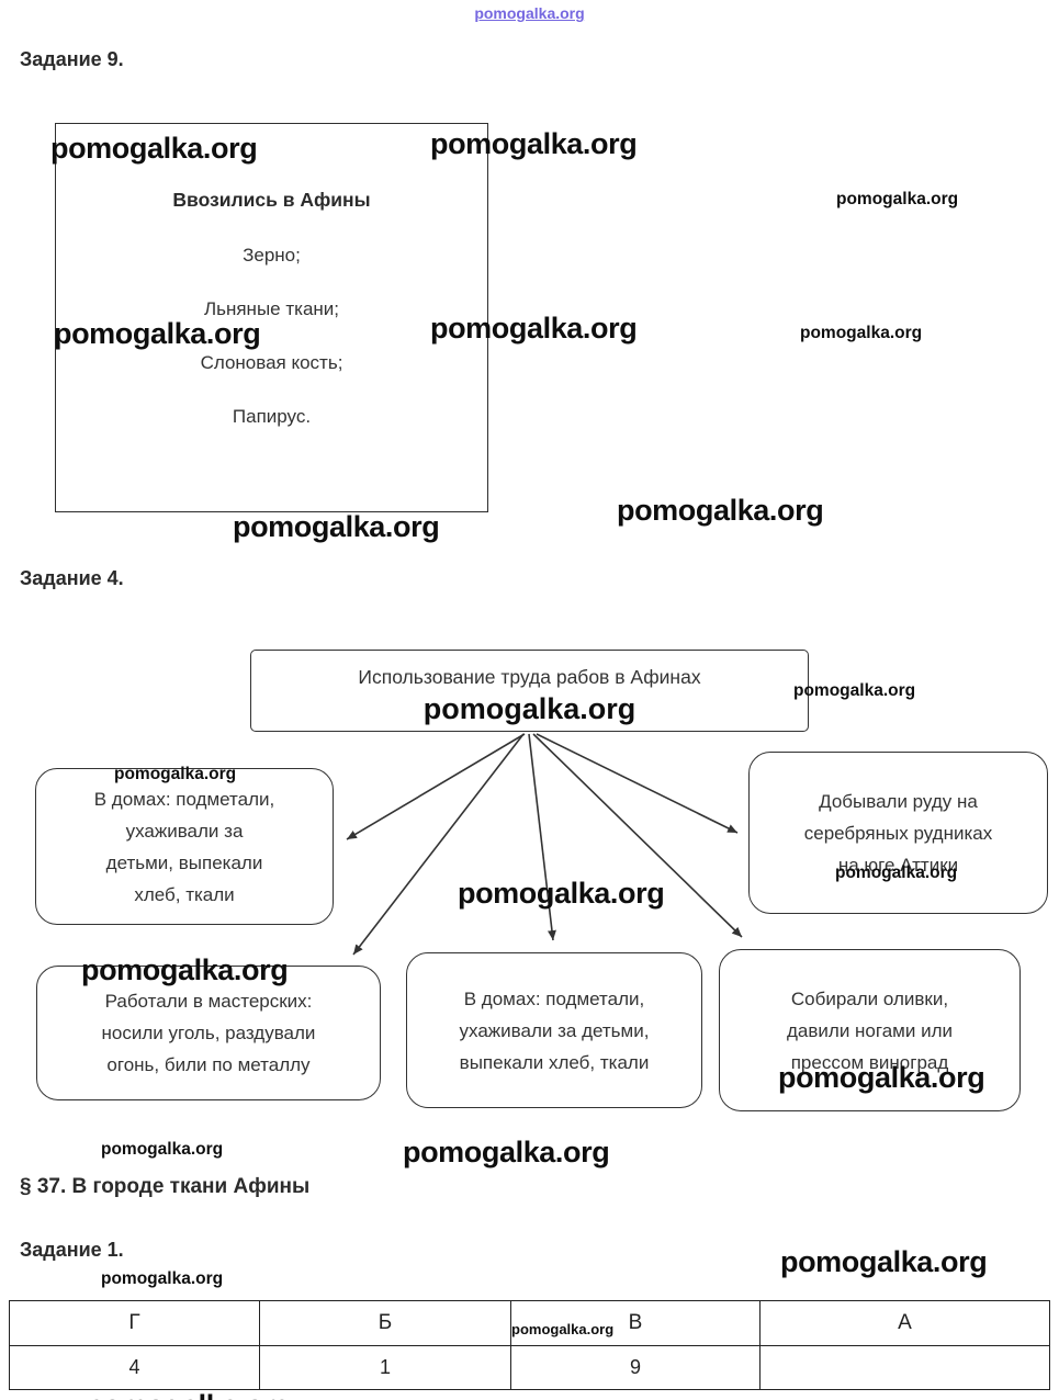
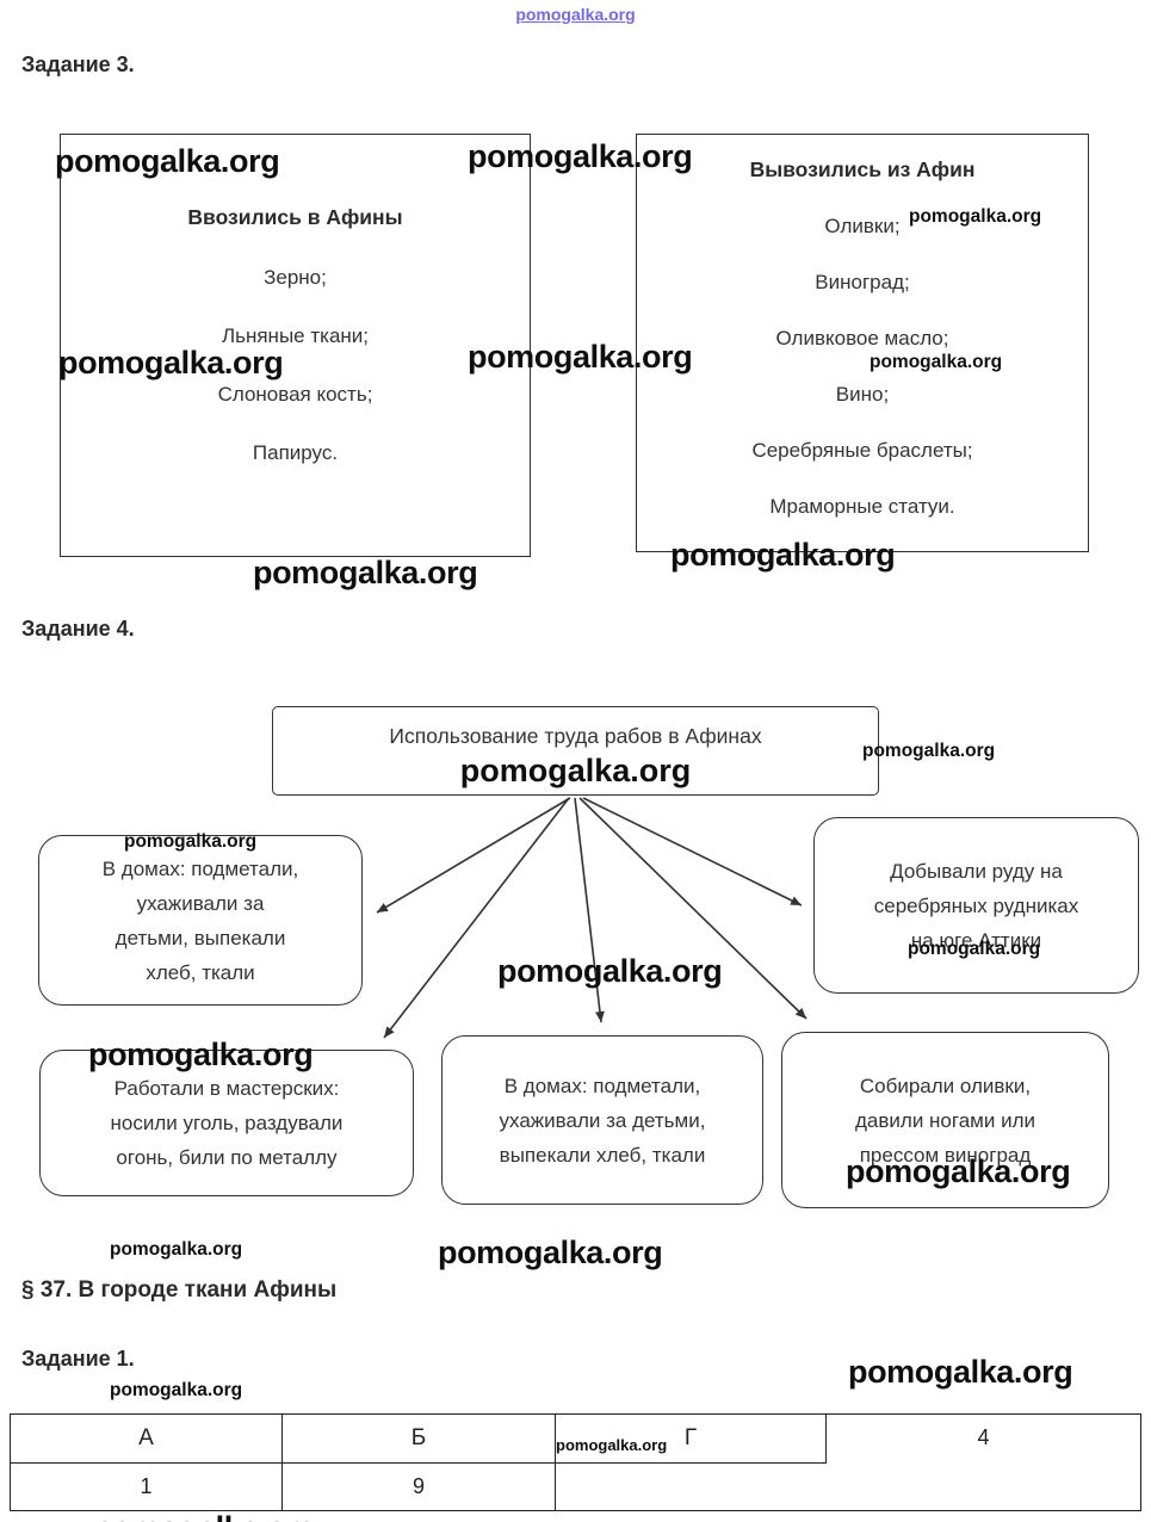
  pomogalka.org
- Задание 9.
+ Задание 3.
  Ввозились в Афины
  Зерно;
  Льняные ткани;
  Слоновая кость;
  Папирус.
+ Вывозились из Афин
+ Оливки;
+ Виноград;
+ Оливковое масло;
+ Вино;
+ Серебряные браслеты;
+ Мраморные статуи.
  Задание 4.
  Использование труда рабов в Афинах
  pomogalka.org
  В домах: подметали,
  ухаживали за
  детьми, выпекали
  хлеб, ткали
  Добывали руду на
  серебряных рудниках
  на юге Аттики
  Работали в мастерских:
  носили уголь, раздували
  огонь, били по металлу
  В домах: подметали,
  ухаживали за детьми,
  выпекали хлеб, ткали
  Собирали оливки,
  давили ногами или
  прессом виноград
  § 37. В городе ткани Афины
  Задание 1.
- Г
+ А
  Б
- В
- А
+ Г
  4
  1
  9
  pomogalka.org
  pomogalka.org
  pomogalka.org
  pomogalka.org
  pomogalka.org
  pomogalka.org
  pomogalka.org
  pomogalka.org
  pomogalka.org
  pomogalka.org
  pomogalka.org
  pomogalka.org
  pomogalka.org
  pomogalka.org
  pomogalka.org
  pomogalka.org
  pomogalka.org
  pomogalka.org
  pomogalka.org
